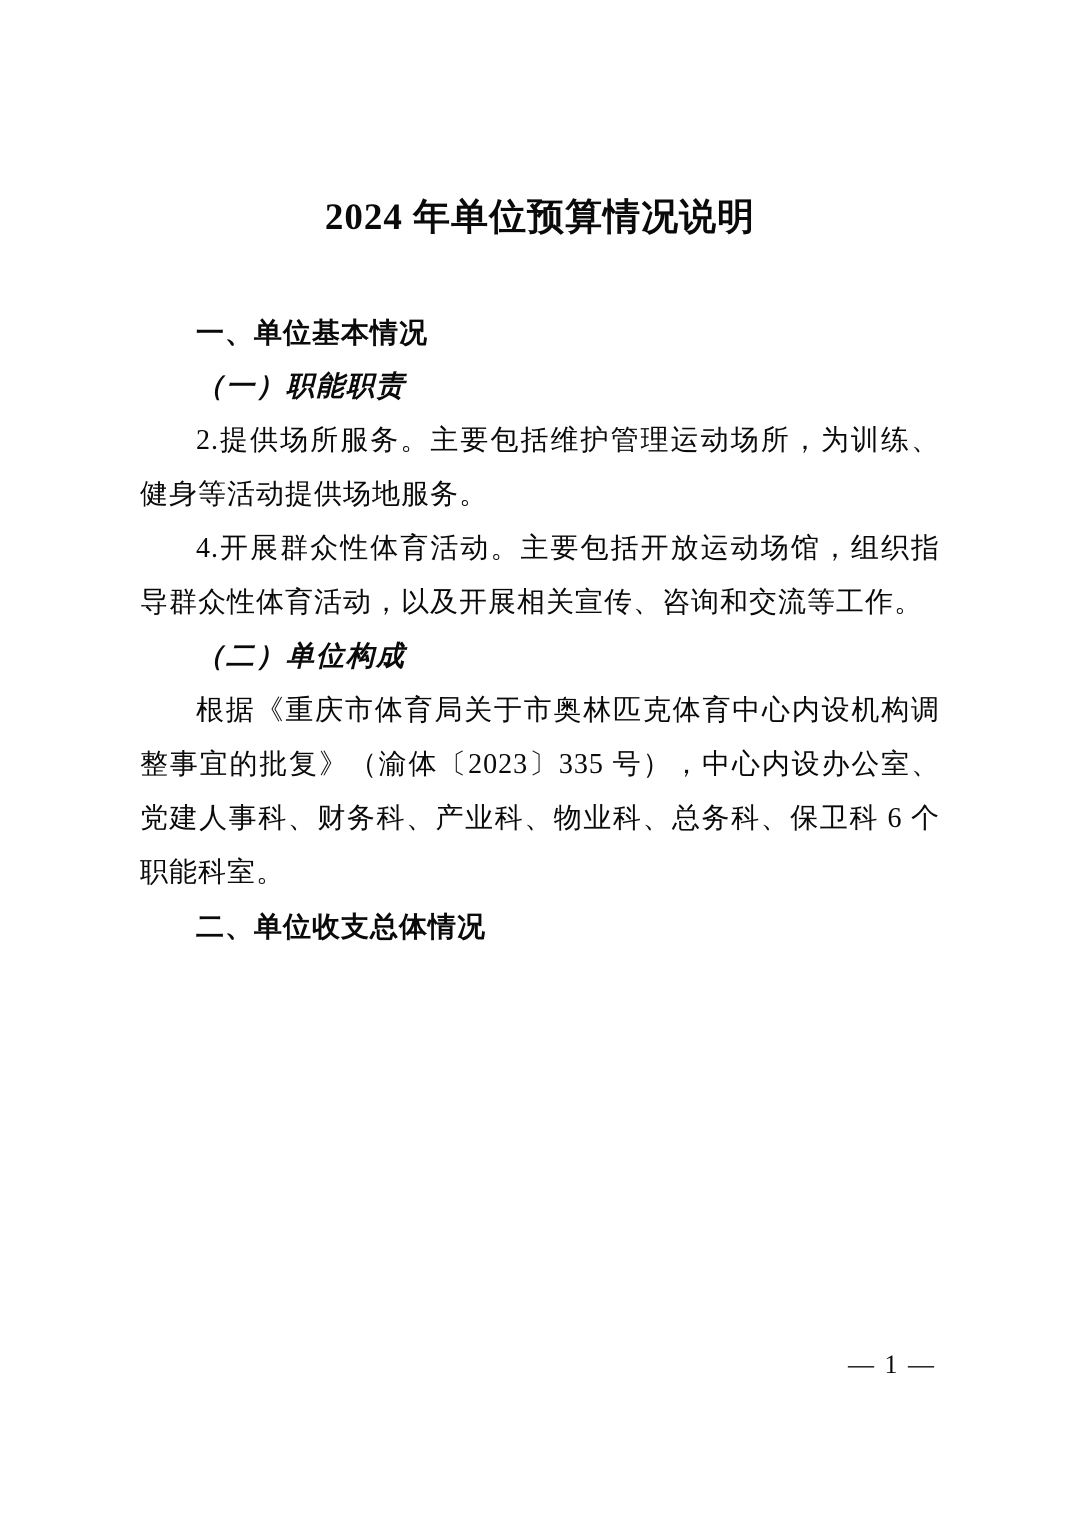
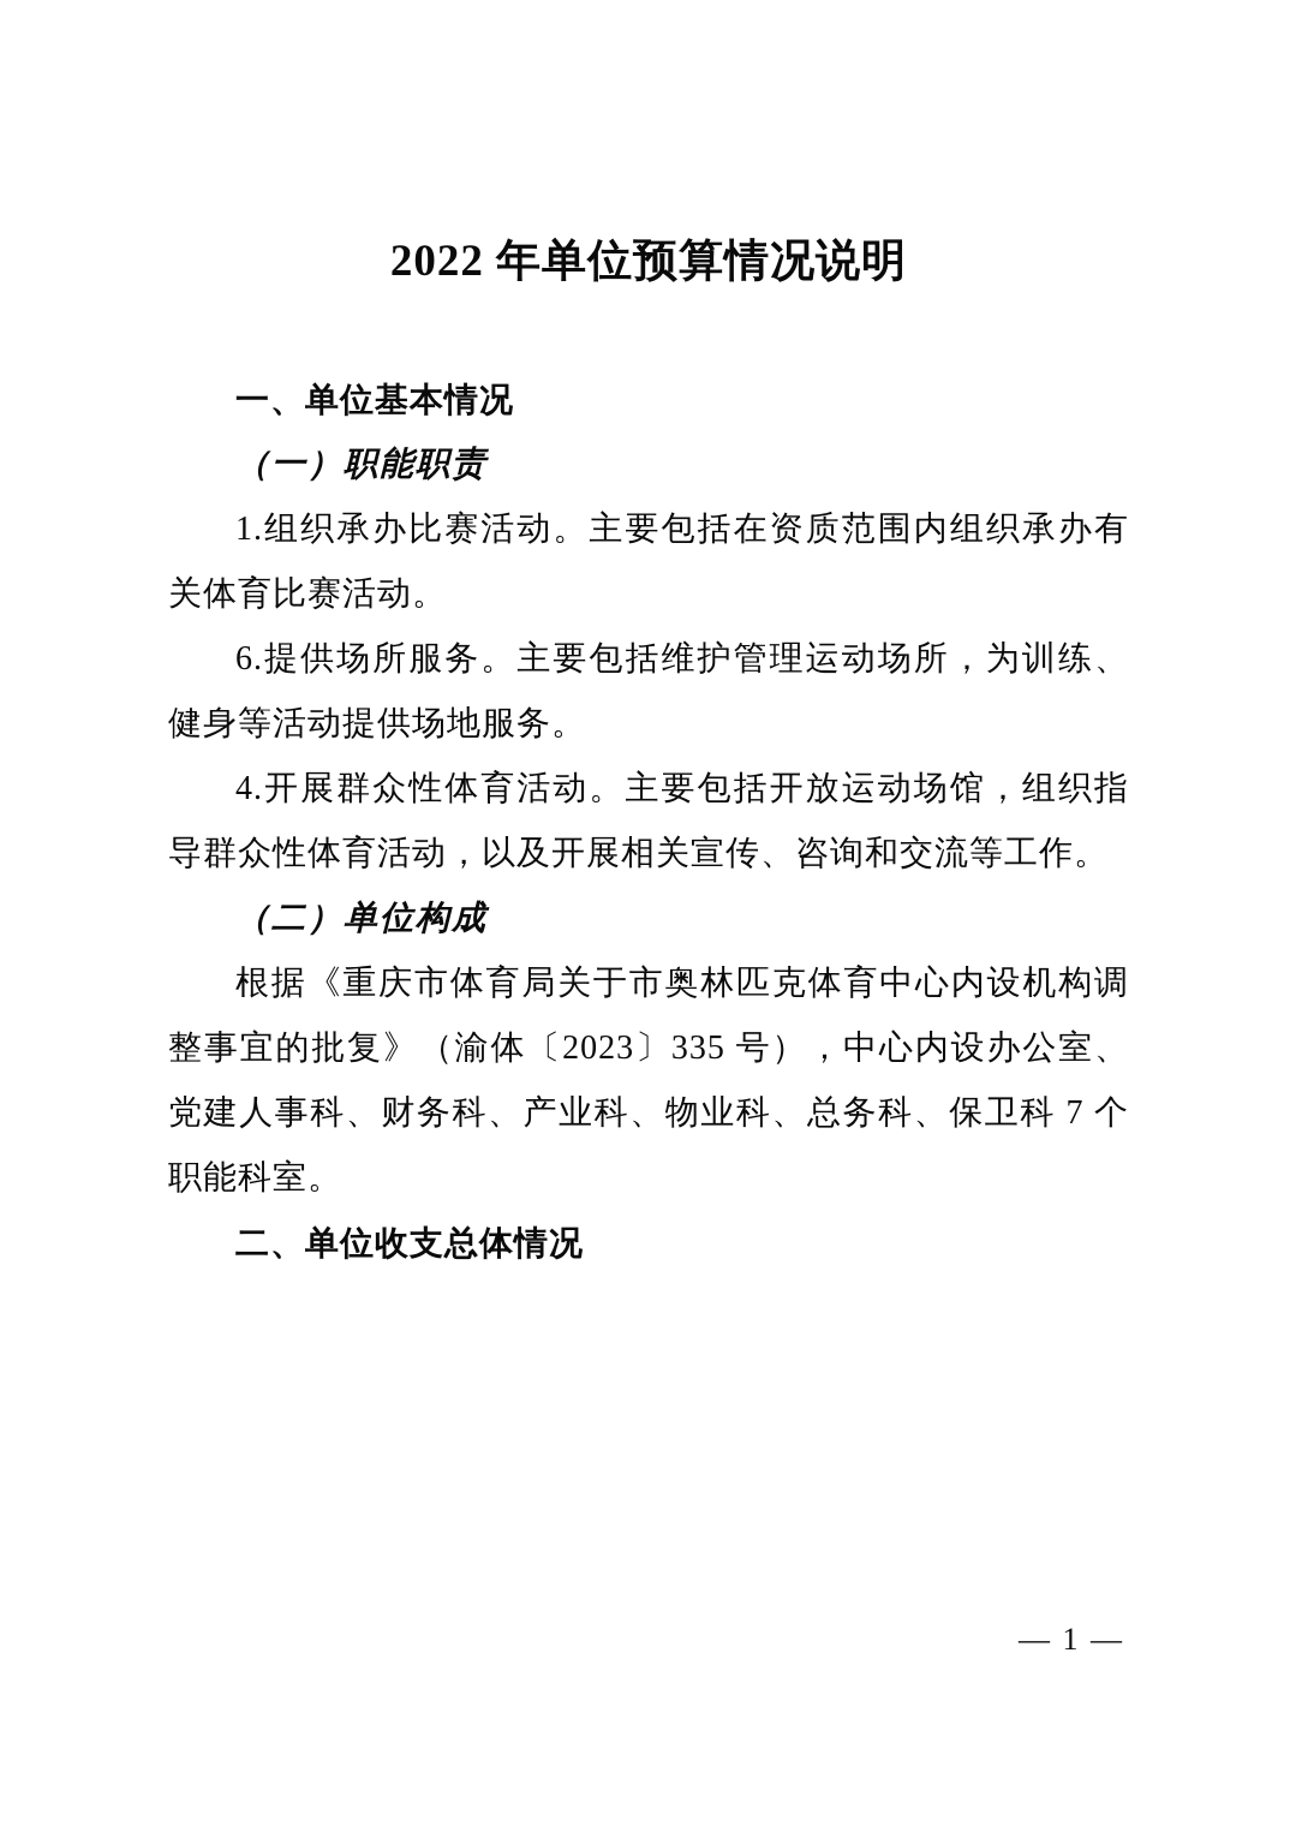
- 2024 年单位预算情况说明
+ 2022 年单位预算情况说明
  一、单位基本情况
  （一）职能职责
+ 1.组织承办比赛活动。主要包括在资质范围内组织承办有关体育比赛活动。
- 2.提供场所服务。主要包括维护管理运动场所，为训练、健身等活动提供场地服务。
+ 6.提供场所服务。主要包括维护管理运动场所，为训练、健身等活动提供场地服务。
  4.开展群众性体育活动。主要包括开放运动场馆，组织指导群众性体育活动，以及开展相关宣传、咨询和交流等工作。
  （二）单位构成
- 根据《重庆市体育局关于市奥林匹克体育中心内设机构调整事宜的批复》（渝体〔2023〕335 号），中心内设办公室、党建人事科、财务科、产业科、物业科、总务科、保卫科 6 个职能科室。
+ 根据《重庆市体育局关于市奥林匹克体育中心内设机构调整事宜的批复》（渝体〔2023〕335 号），中心内设办公室、党建人事科、财务科、产业科、物业科、总务科、保卫科 7 个职能科室。
  二、单位收支总体情况
  — 1 —
